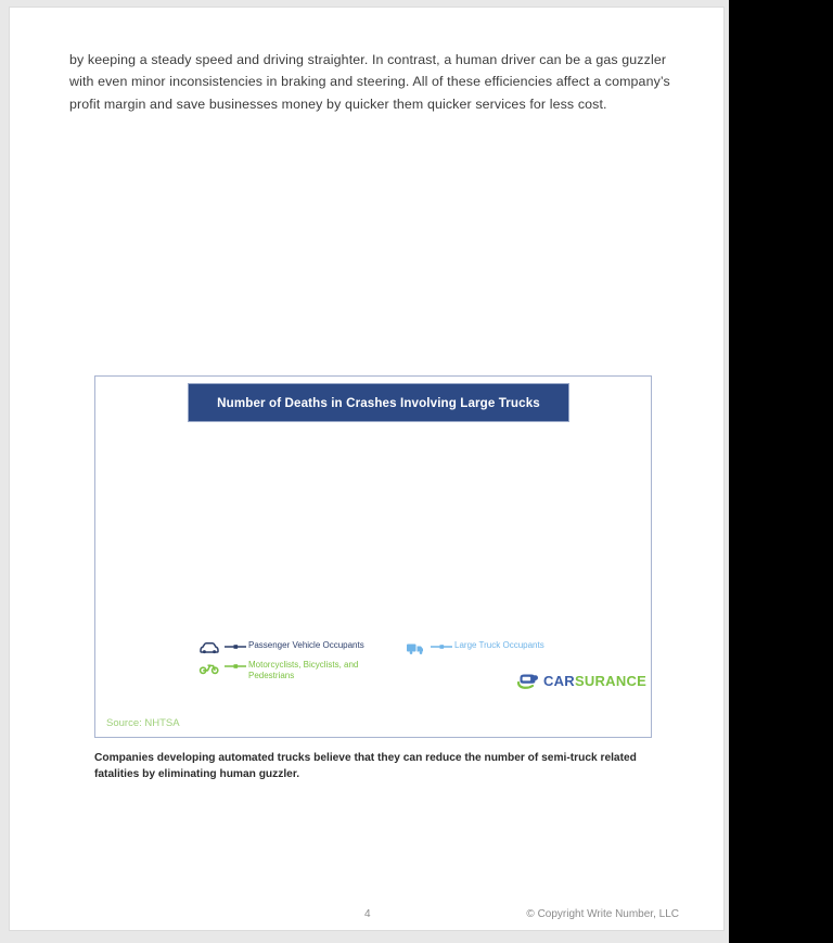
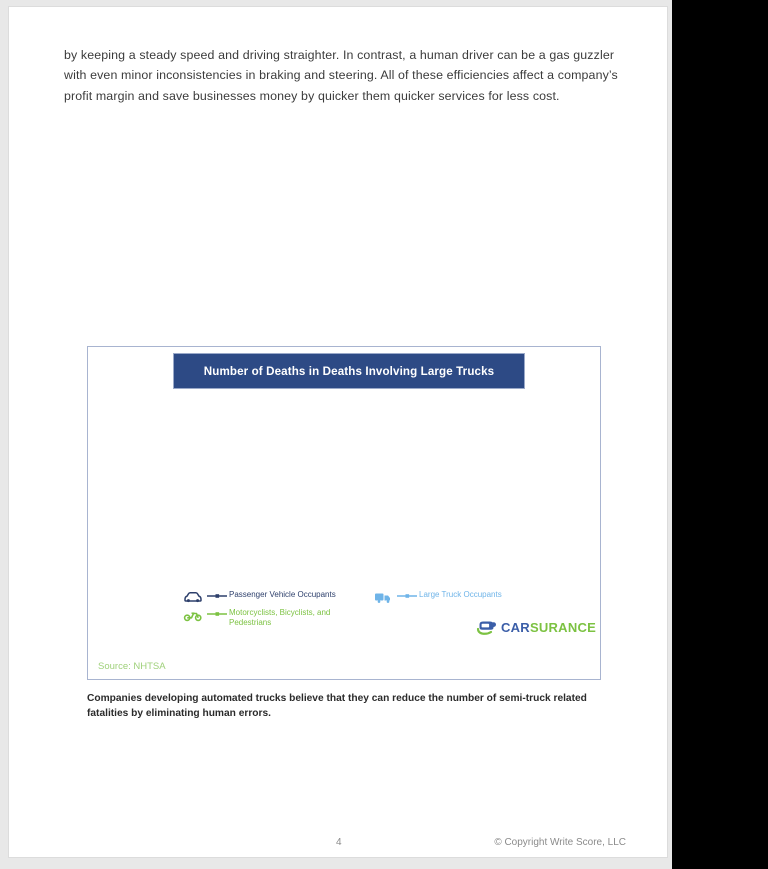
  by keeping a steady speed and driving straighter. In contrast, a human driver can be a gas guzzler with even minor inconsistencies in braking and steering. All of these efficiencies affect a company’s profit margin and save businesses money by quicker them quicker services for less cost.
- Number of Deaths in Crashes Involving Large Trucks
+ Number of Deaths in Deaths Involving Large Trucks
  Passenger Vehicle Occupants
  Large Truck Occupants
  Motorcyclists, Bicyclists, and
  Pedestrians
  CARSURANCE
  Source: NHTSA
- Companies developing automated trucks believe that they can reduce the number of semi-truck related fatalities by eliminating human guzzler.
+ Companies developing automated trucks believe that they can reduce the number of semi-truck related fatalities by eliminating human errors.
  4
- © Copyright Write Number, LLC
+ © Copyright Write Score, LLC
